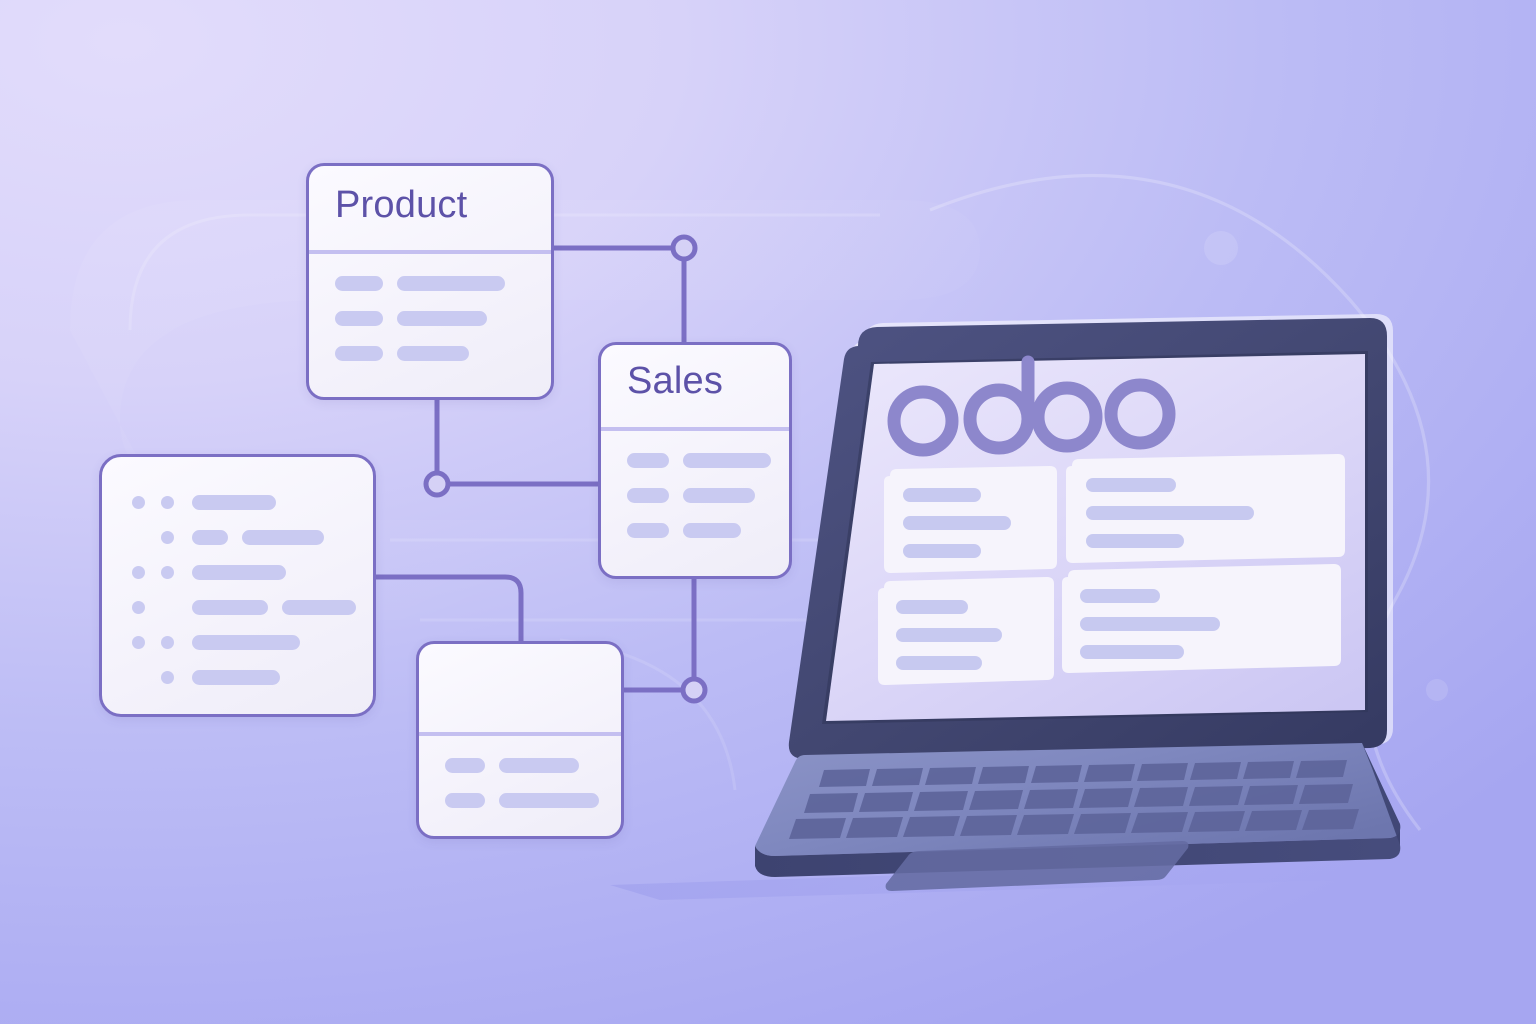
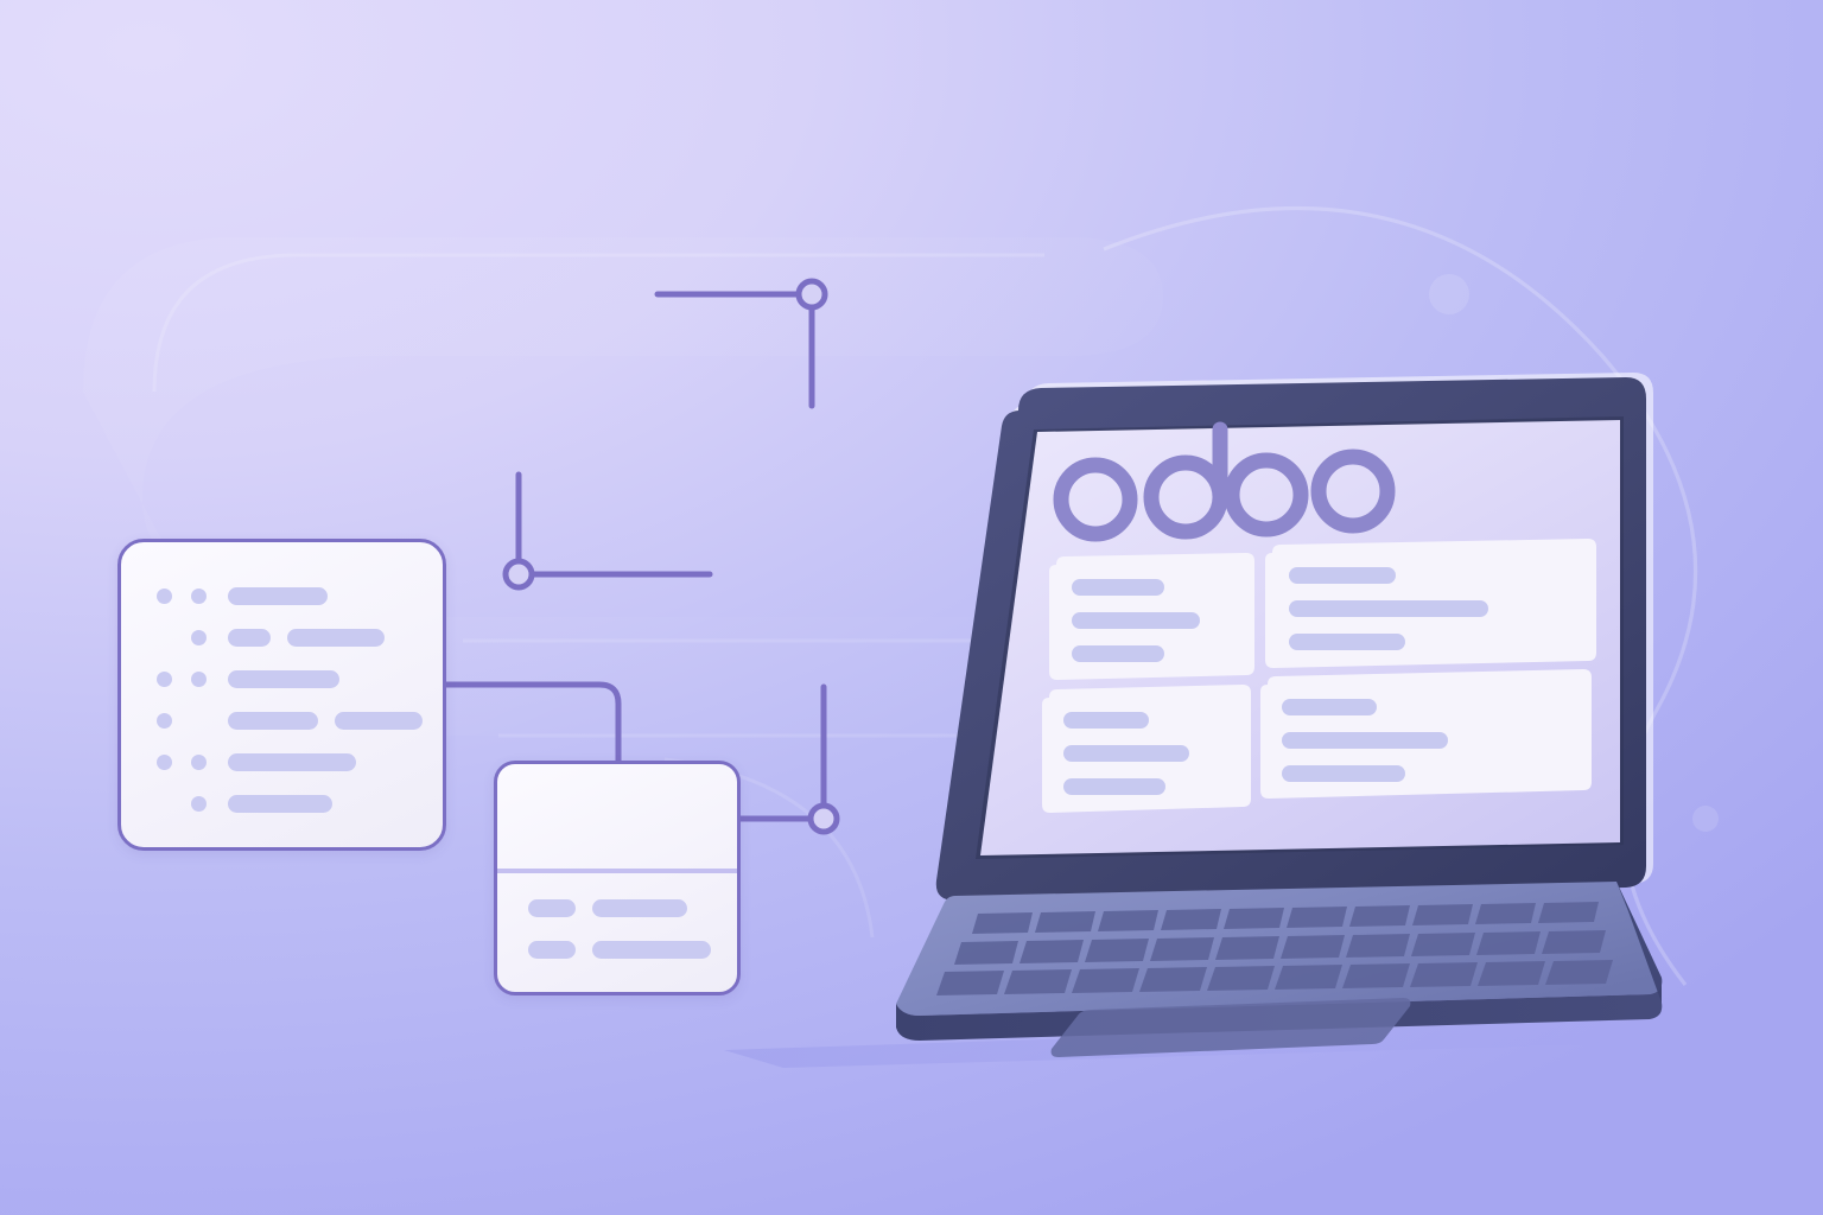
- Product
- Sales
